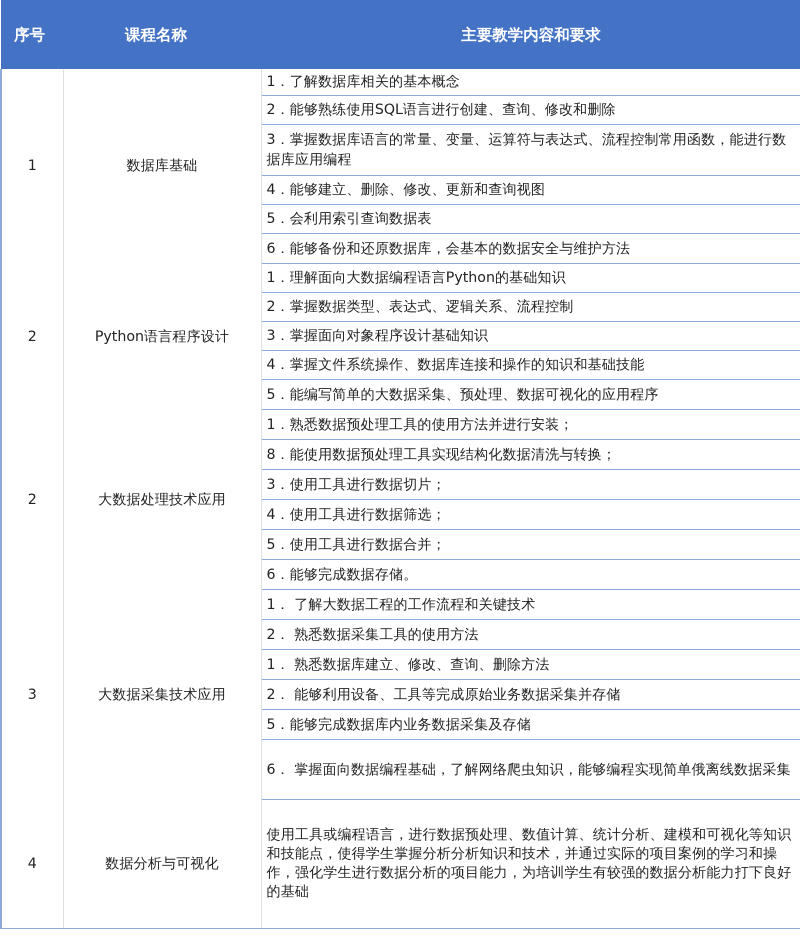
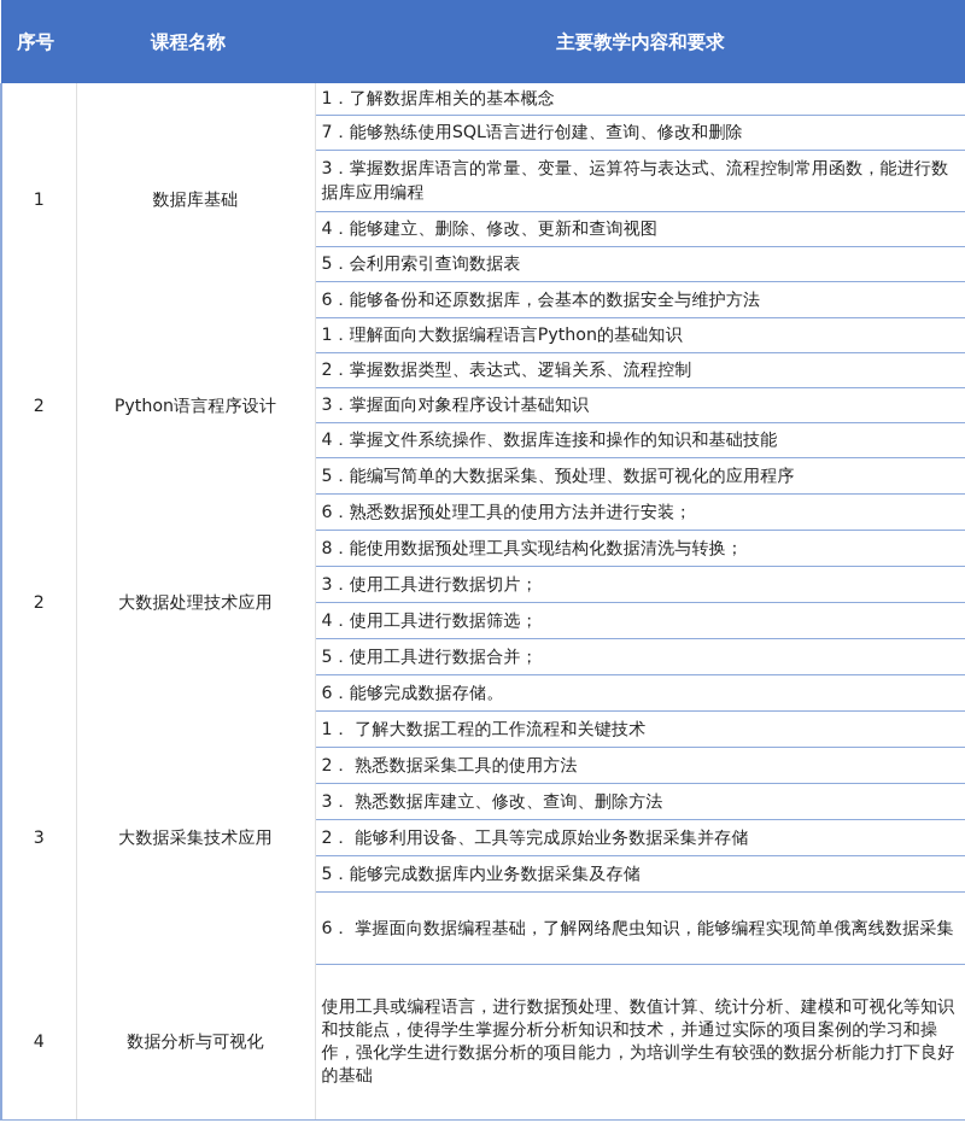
  序号	课程名称	主要教学内容和要求
  1	数据库基础	1．了解数据库相关的基本概念
- 2．能够熟练使用SQL语言进行创建、查询、修改和删除
+ 7．能够熟练使用SQL语言进行创建、查询、修改和删除
  3．掌握数据库语言的常量、变量、运算符与表达式、流程控制常用函数，能进行数据库应用编程
  4．能够建立、删除、修改、更新和查询视图
  5．会利用索引查询数据表
  6．能够备份和还原数据库，会基本的数据安全与维护方法
  2	Python语言程序设计	1．理解面向大数据编程语言Python的基础知识
  2．掌握数据类型、表达式、逻辑关系、流程控制
  3．掌握面向对象程序设计基础知识
  4．掌握文件系统操作、数据库连接和操作的知识和基础技能
  5．能编写简单的大数据采集、预处理、数据可视化的应用程序
- 2	大数据处理技术应用	1．熟悉数据预处理工具的使用方法并进行安装；
+ 2	大数据处理技术应用	6．熟悉数据预处理工具的使用方法并进行安装；
  8．能使用数据预处理工具实现结构化数据清洗与转换；
  3．使用工具进行数据切片；
  4．使用工具进行数据筛选；
  5．使用工具进行数据合并；
  6．能够完成数据存储。
  3	大数据采集技术应用	1． 了解大数据工程的工作流程和关键技术
  2． 熟悉数据采集工具的使用方法
- 1． 熟悉数据库建立、修改、查询、删除方法
+ 3． 熟悉数据库建立、修改、查询、删除方法
  2． 能够利用设备、工具等完成原始业务数据采集并存储
  5．能够完成数据库内业务数据采集及存储
  6． 掌握面向数据编程基础，了解网络爬虫知识，能够编程实现简单俄离线数据采集
  4	数据分析与可视化	使用工具或编程语言，进行数据预处理、数值计算、统计分析、建模和可视化等知识和技能点，使得学生掌握分析分析知识和技术，并通过实际的项目案例的学习和操作，强化学生进行数据分析的项目能力，为培训学生有较强的数据分析能力打下良好的基础
